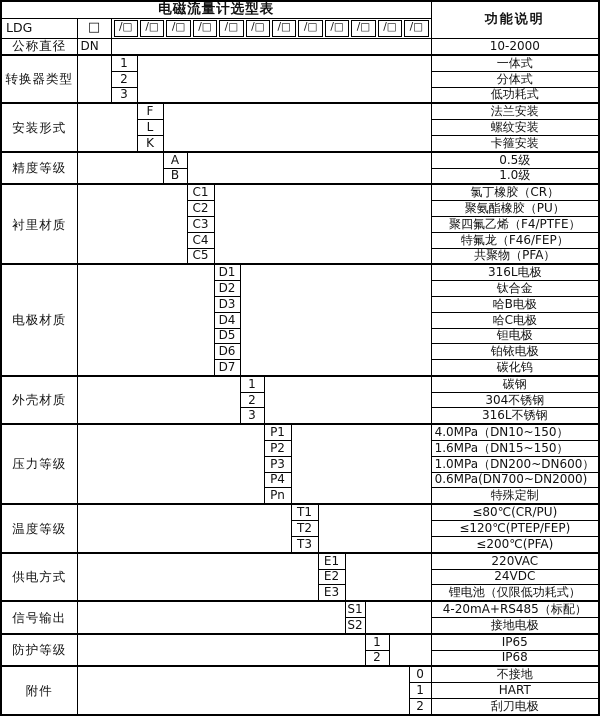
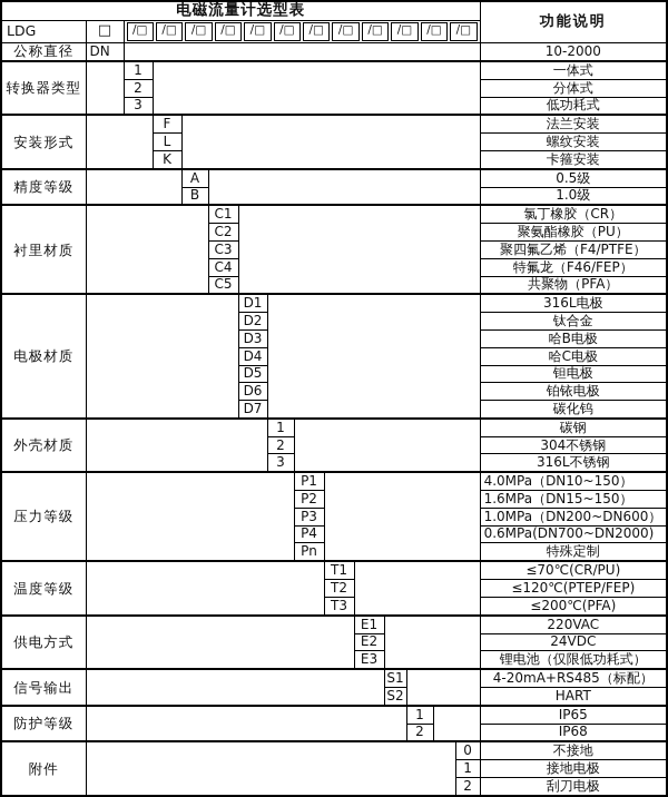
  电磁流量计选型表	功能说明
  LDG	□	/□ /□ /□ /□ /□ /□ /□ /□ /□ /□ /□ /□
  公称直径	DN		10-2000
  转换器类型		1		一体式
  2	分体式
  3	低功耗式
  安装形式		F		法兰安装
  L	螺纹安装
  K	卡箍安装
  精度等级		A		0.5级
  B	1.0级
  衬里材质		C1		氯丁橡胶（CR）
  C2	聚氨酯橡胶（PU）
  C3	聚四氟乙烯（F4/PTFE）
  C4	特氟龙（F46/FEP）
  C5	共聚物（PFA）
  电极材质		D1		316L电极
  D2	钛合金
  D3	哈B电极
  D4	哈C电极
  D5	钽电极
  D6	铂铱电极
  D7	碳化钨
  外壳材质		1		碳钢
  2	304不锈钢
  3	316L不锈钢
  压力等级		P1		4.0MPa（DN10~150）
  P2	1.6MPa（DN15~150）
  P3	1.0MPa（DN200~DN600）
  P4	0.6MPa(DN700~DN2000)
  Pn	特殊定制
- 温度等级		T1		≤80℃(CR/PU)
+ 温度等级		T1		≤70℃(CR/PU)
  T2	≤120℃(PTEP/FEP)
  T3	≤200℃(PFA)
  供电方式		E1		220VAC
  E2	24VDC
  E3	锂电池（仅限低功耗式）
  信号输出		S1		4-20mA+RS485（标配）
- S2	接地电极
+ S2	HART
  防护等级		1		IP65
  2	IP68
  附件		0	不接地
- 1	HART
+ 1	接地电极
  2	刮刀电极
